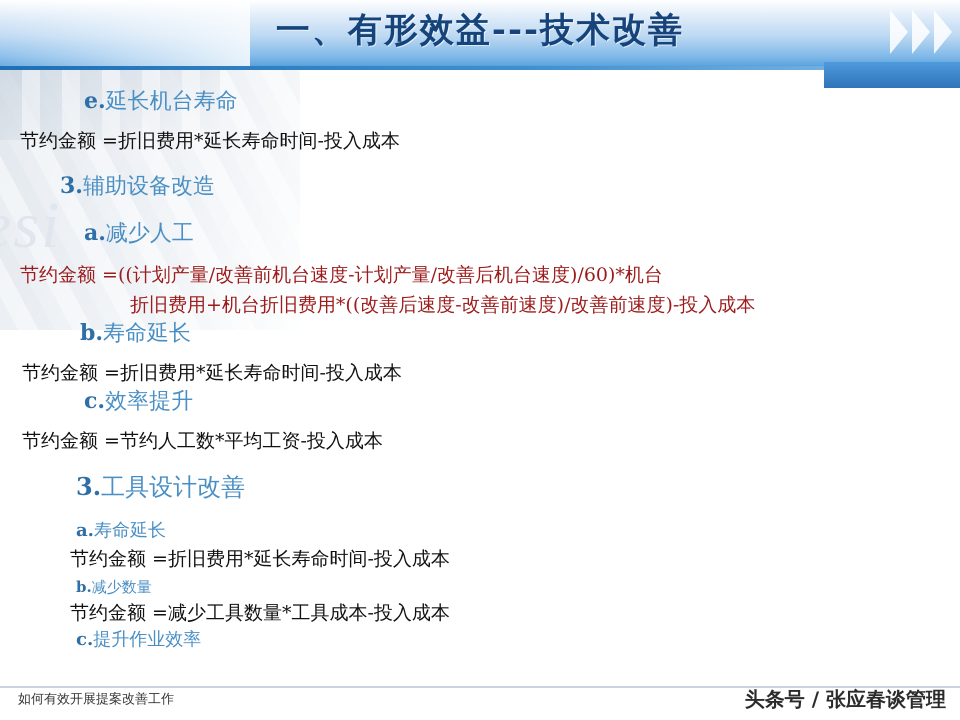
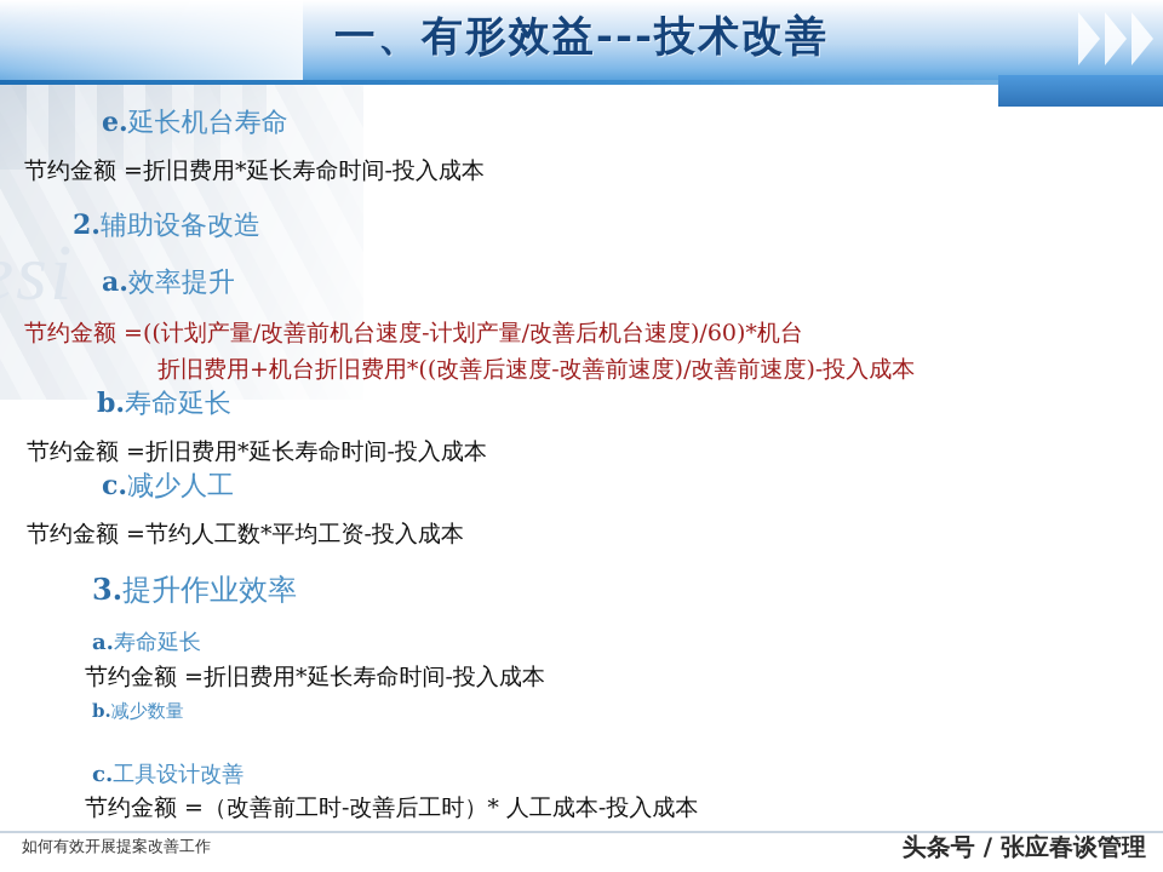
  一、有形效益---技术改善
  e.延长机台寿命
  节约金额 =折旧费用*延长寿命时间-投入成本
- 3.辅助设备改造
+ 2.辅助设备改造
- a.减少人工
+ a.效率提升
  节约金额 =((计划产量/改善前机台速度-计划产量/改善后机台速度)/60)*机台
  折旧费用+机台折旧费用*((改善后速度-改善前速度)/改善前速度)-投入成本
  b.寿命延长
  节约金额 =折旧费用*延长寿命时间-投入成本
- c.效率提升
+ c.减少人工
  节约金额 =节约人工数*平均工资-投入成本
- 3.工具设计改善
+ 3.提升作业效率
  a.寿命延长
  节约金额 =折旧费用*延长寿命时间-投入成本
  b.减少数量
- 节约金额 =减少工具数量*工具成本-投入成本
- c.提升作业效率
+ c.工具设计改善
+ 节约金额 =（改善前工时-改善后工时）* 人工成本-投入成本
  如何有效开展提案改善工作
  头条号 / 张应春谈管理
